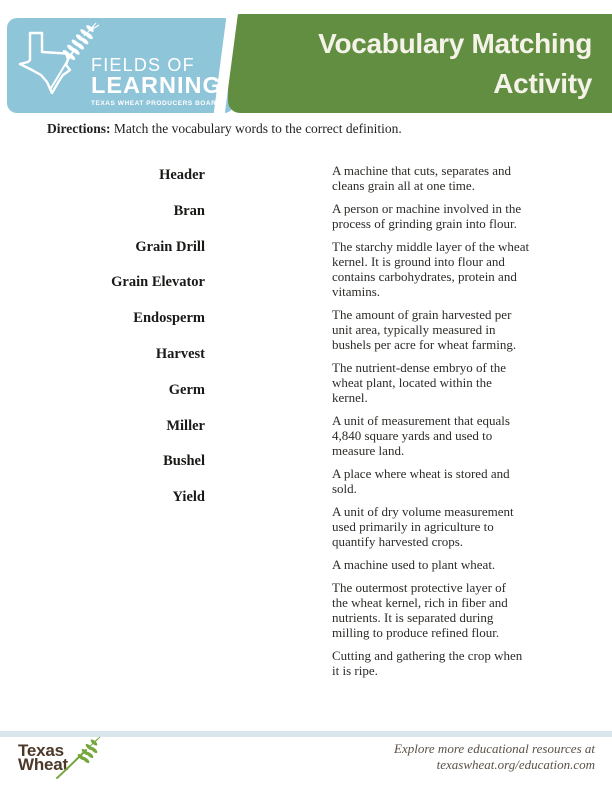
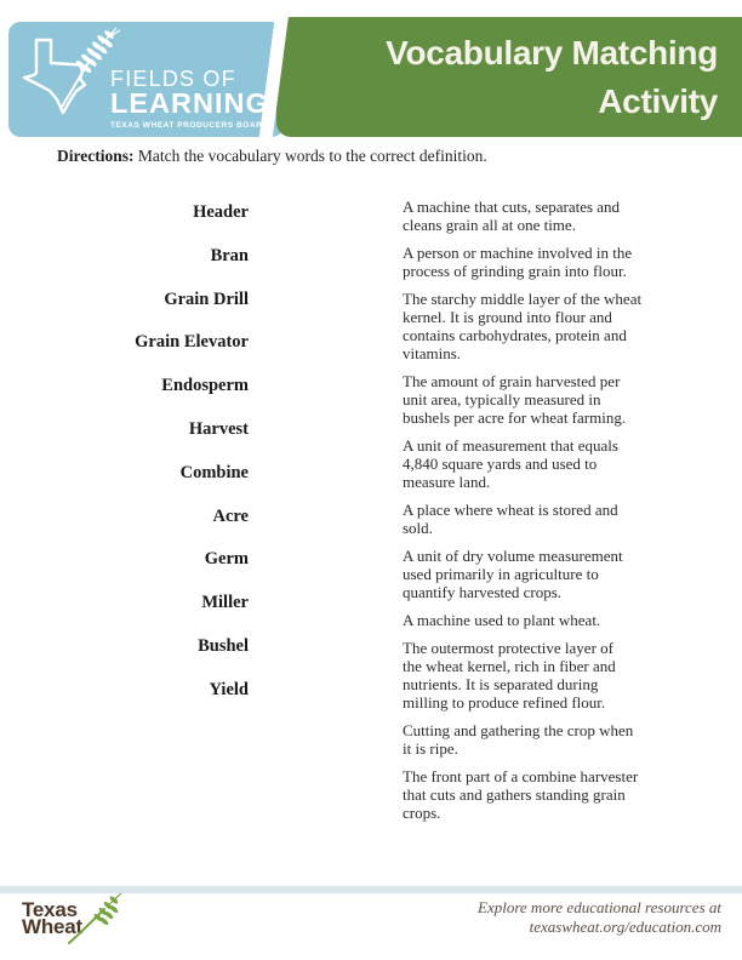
  FIELDS OF
  LEARNING
  Vocabulary Matching
  Activity
  Directions: Match the vocabulary words to the correct definition.
  Header
  Bran
  Grain Drill
  Grain Elevator
  Endosperm
  Harvest
+ Combine
+ Acre
  Germ
  Miller
  Bushel
  Yield
  A machine that cuts, separates and
  cleans grain all at one time.
  A person or machine involved in the
  process of grinding grain into flour.
  The starchy middle layer of the wheat
  kernel. It is ground into flour and
  contains carbohydrates, protein and
  vitamins.
  The amount of grain harvested per
  unit area, typically measured in
  bushels per acre for wheat farming.
- The nutrient-dense embryo of the
- wheat plant, located within the
- kernel.
  A unit of measurement that equals
  4,840 square yards and used to
  measure land.
  A place where wheat is stored and
  sold.
  A unit of dry volume measurement
  used primarily in agriculture to
  quantify harvested crops.
  A machine used to plant wheat.
  The outermost protective layer of
  the wheat kernel, rich in fiber and
  nutrients. It is separated during
  milling to produce refined flour.
  Cutting and gathering the crop when
  it is ripe.
+ The front part of a combine harvester
+ that cuts and gathers standing grain
+ crops.
  Texas
  Wheat
  Explore more educational resources at
  texaswheat.org/education.com
